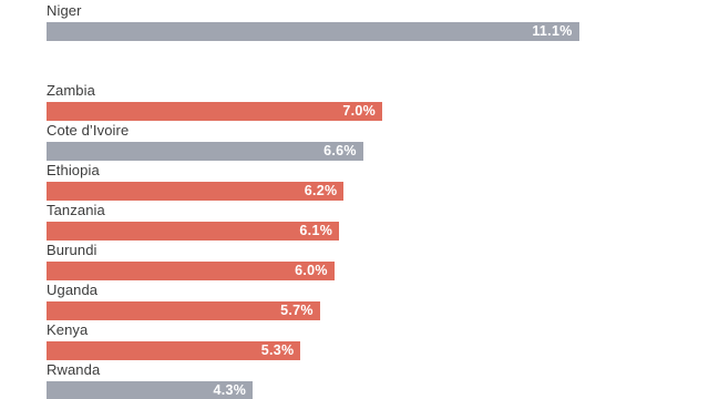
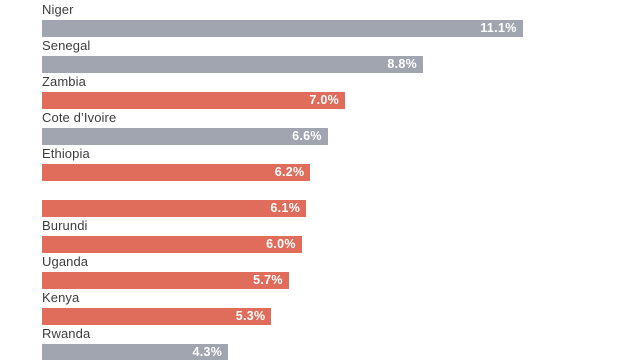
  Niger
  11.1%
+ Senegal
+ 8.8%
  Zambia
  7.0%
  Cote d’Ivoire
  6.6%
  Ethiopia
  6.2%
- Tanzania
  6.1%
  Burundi
  6.0%
  Uganda
  5.7%
  Kenya
  5.3%
  Rwanda
  4.3%
